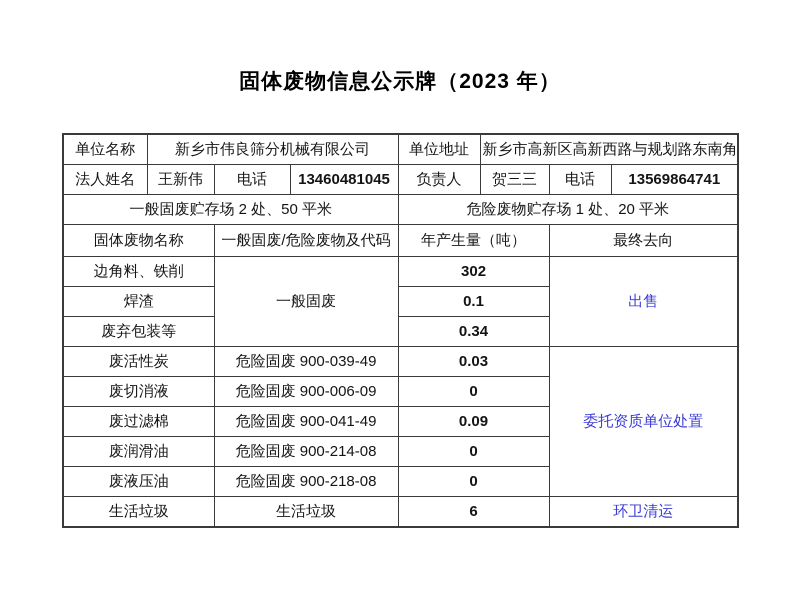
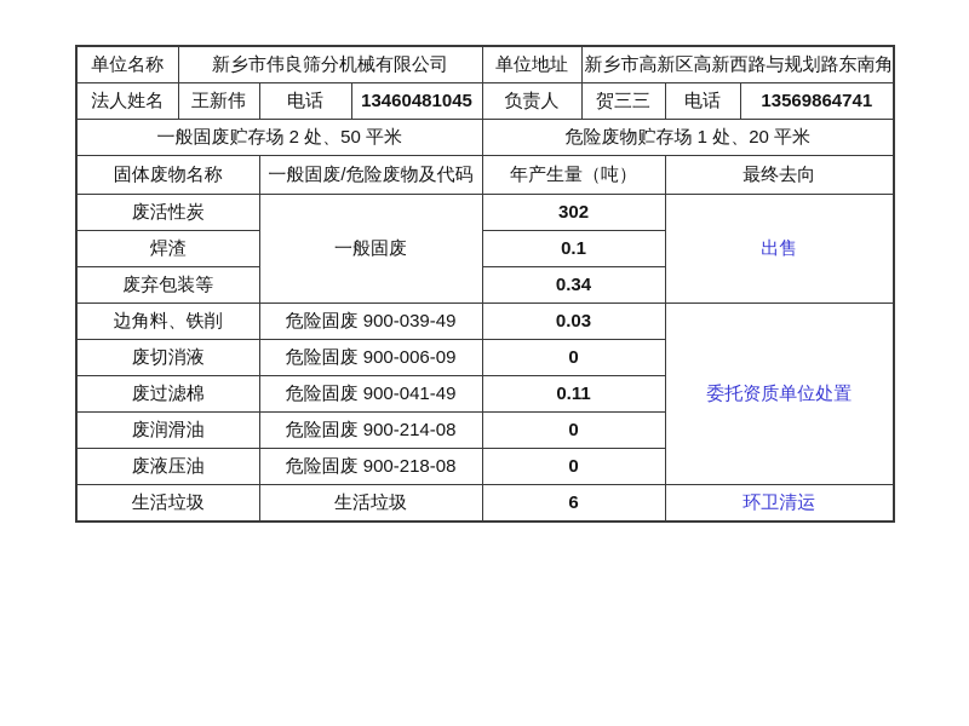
- 固体废物信息公示牌（2023 年）
  单位名称	新乡市伟良筛分机械有限公司	单位地址	新乡市高新区高新西路与规划路东南角
  法人姓名	王新伟	电话	13460481045	负责人	贺三三	电话	13569864741
  一般固废贮存场 2 处、50 平米	危险废物贮存场 1 处、20 平米
  固体废物名称	一般固废/危险废物及代码	年产生量（吨）	最终去向
- 边角料、铁削	一般固废	302	出售
+ 废活性炭	一般固废	302	出售
  焊渣	0.1
  废弃包装等	0.34
- 废活性炭	危险固废 900-039-49	0.03	委托资质单位处置
+ 边角料、铁削	危险固废 900-039-49	0.03	委托资质单位处置
  废切消液	危险固废 900-006-09	0
- 废过滤棉	危险固废 900-041-49	0.09
+ 废过滤棉	危险固废 900-041-49	0.11
  废润滑油	危险固废 900-214-08	0
  废液压油	危险固废 900-218-08	0
  生活垃圾	生活垃圾	6	环卫清运
